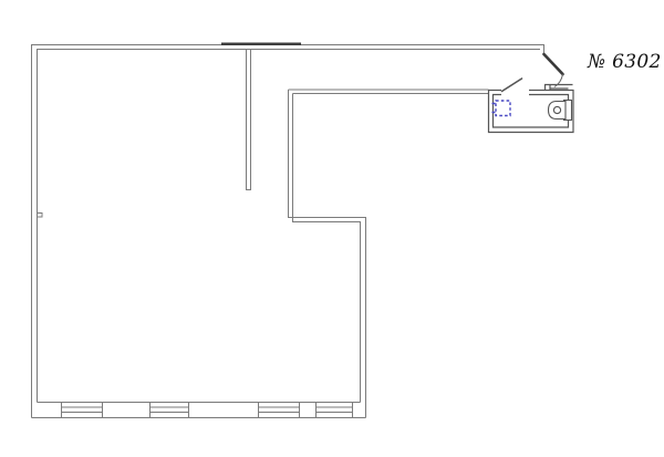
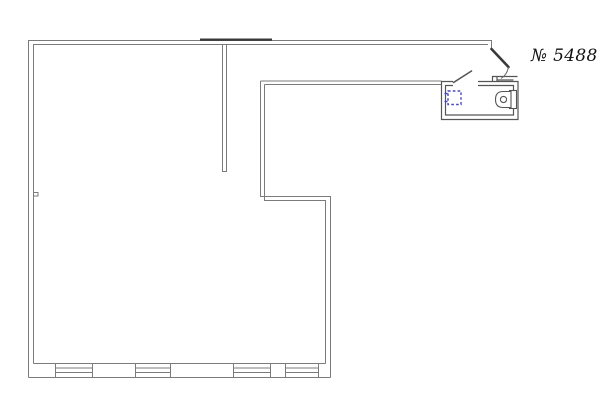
- № 6302
+ № 5488
